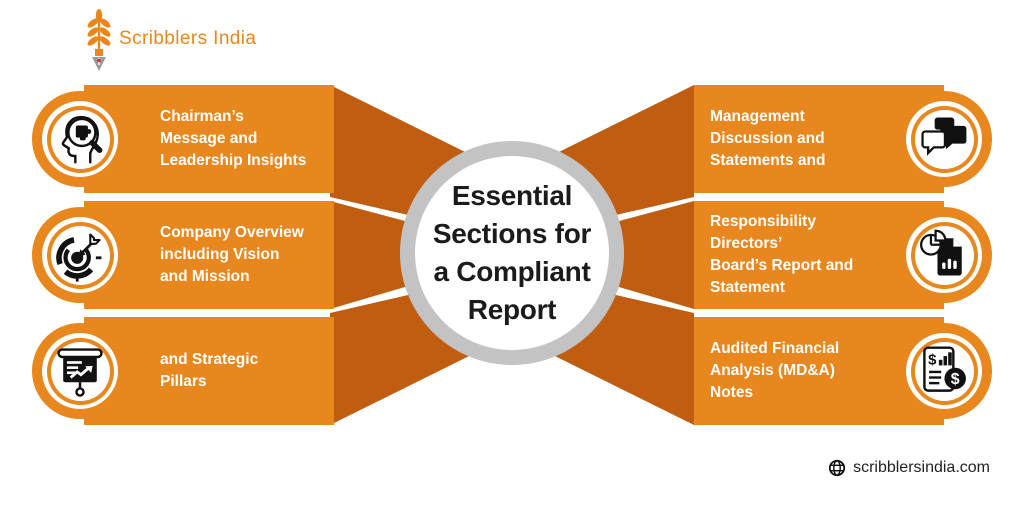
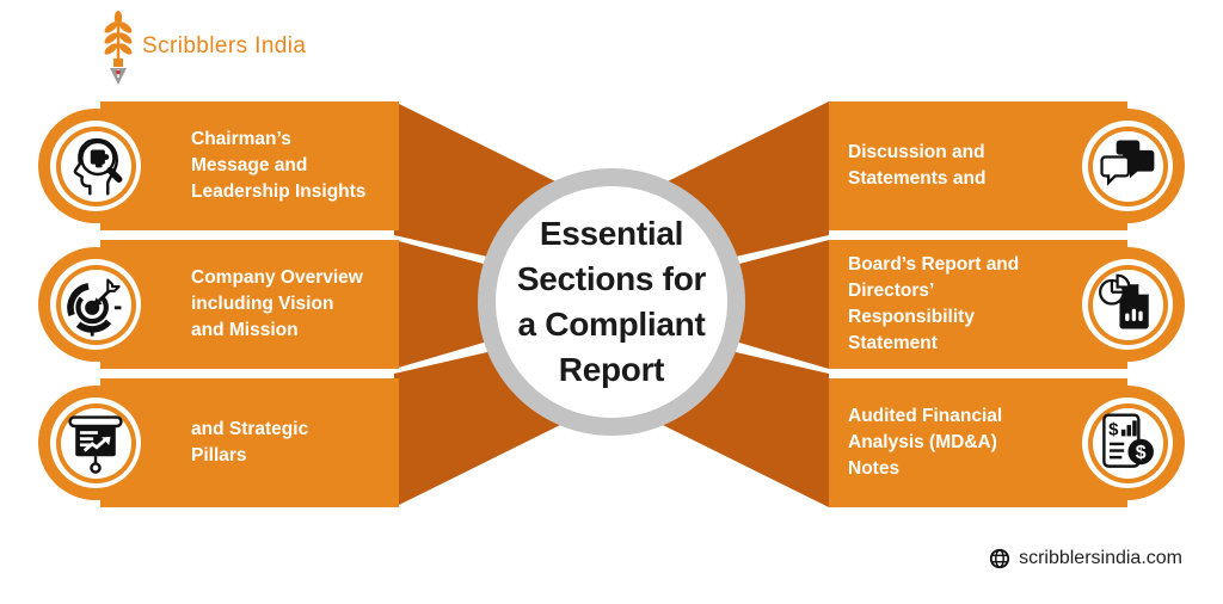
  Scribblers India
  Essential
  Sections for
  a Compliant
  Report
  Chairman’s
  Message and
  Leadership Insights
  Company Overview
  including Vision
  and Mission
  and Strategic
  Pillars
- Management
  Discussion and
  Statements and
- Responsibility
+ Board’s Report and
  Directors’
- Board’s Report and
+ Responsibility
  Statement
  Audited Financial
  Analysis (MD&A)
  Notes
  $
  $
  scribblersindia.com
